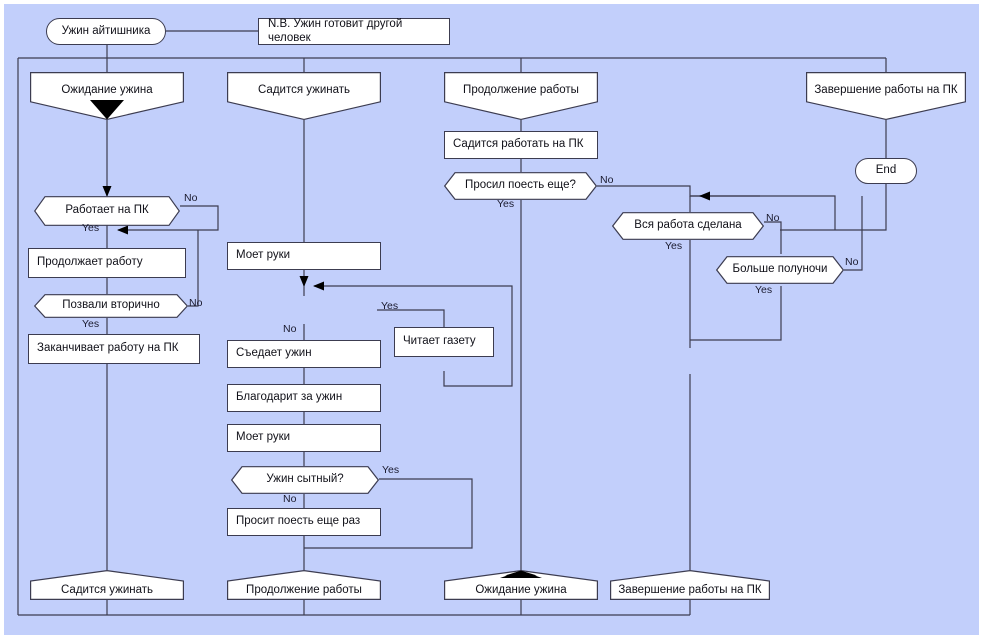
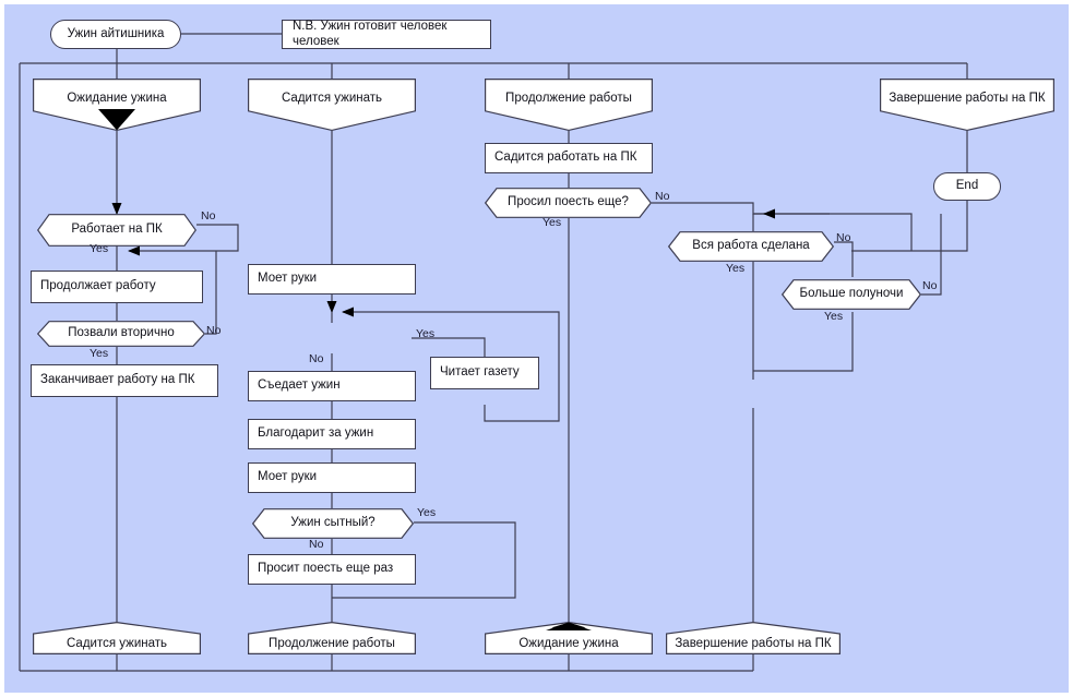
  Ужин айтишника
- N.B. Ужин готовит другой человек
+ N.B. Ужин готовит человек человек
  Ожидание ужина
  Садится ужинать
  Продолжение работы
  Завершение работы на ПК
  End
  Работает на ПК
  Продолжает работу
  Позвали вторично
  Заканчивает работу на ПК
  Моет руки
  Читает газету
  Съедает ужин
  Благодарит за ужин
  Моет руки
  Ужин сытный?
  Просит поесть еще раз
  Садится работать на ПК
  Просил поесть еще?
  Вся работа сделана
  Больше полуночи
  Садится ужинать
  Продолжение работы
  Ожидание ужина
  Завершение работы на ПК
  No
  Yes
  No
  Yes
  Yes
  No
  Yes
  No
  No
  Yes
  No
  Yes
  No
  Yes
